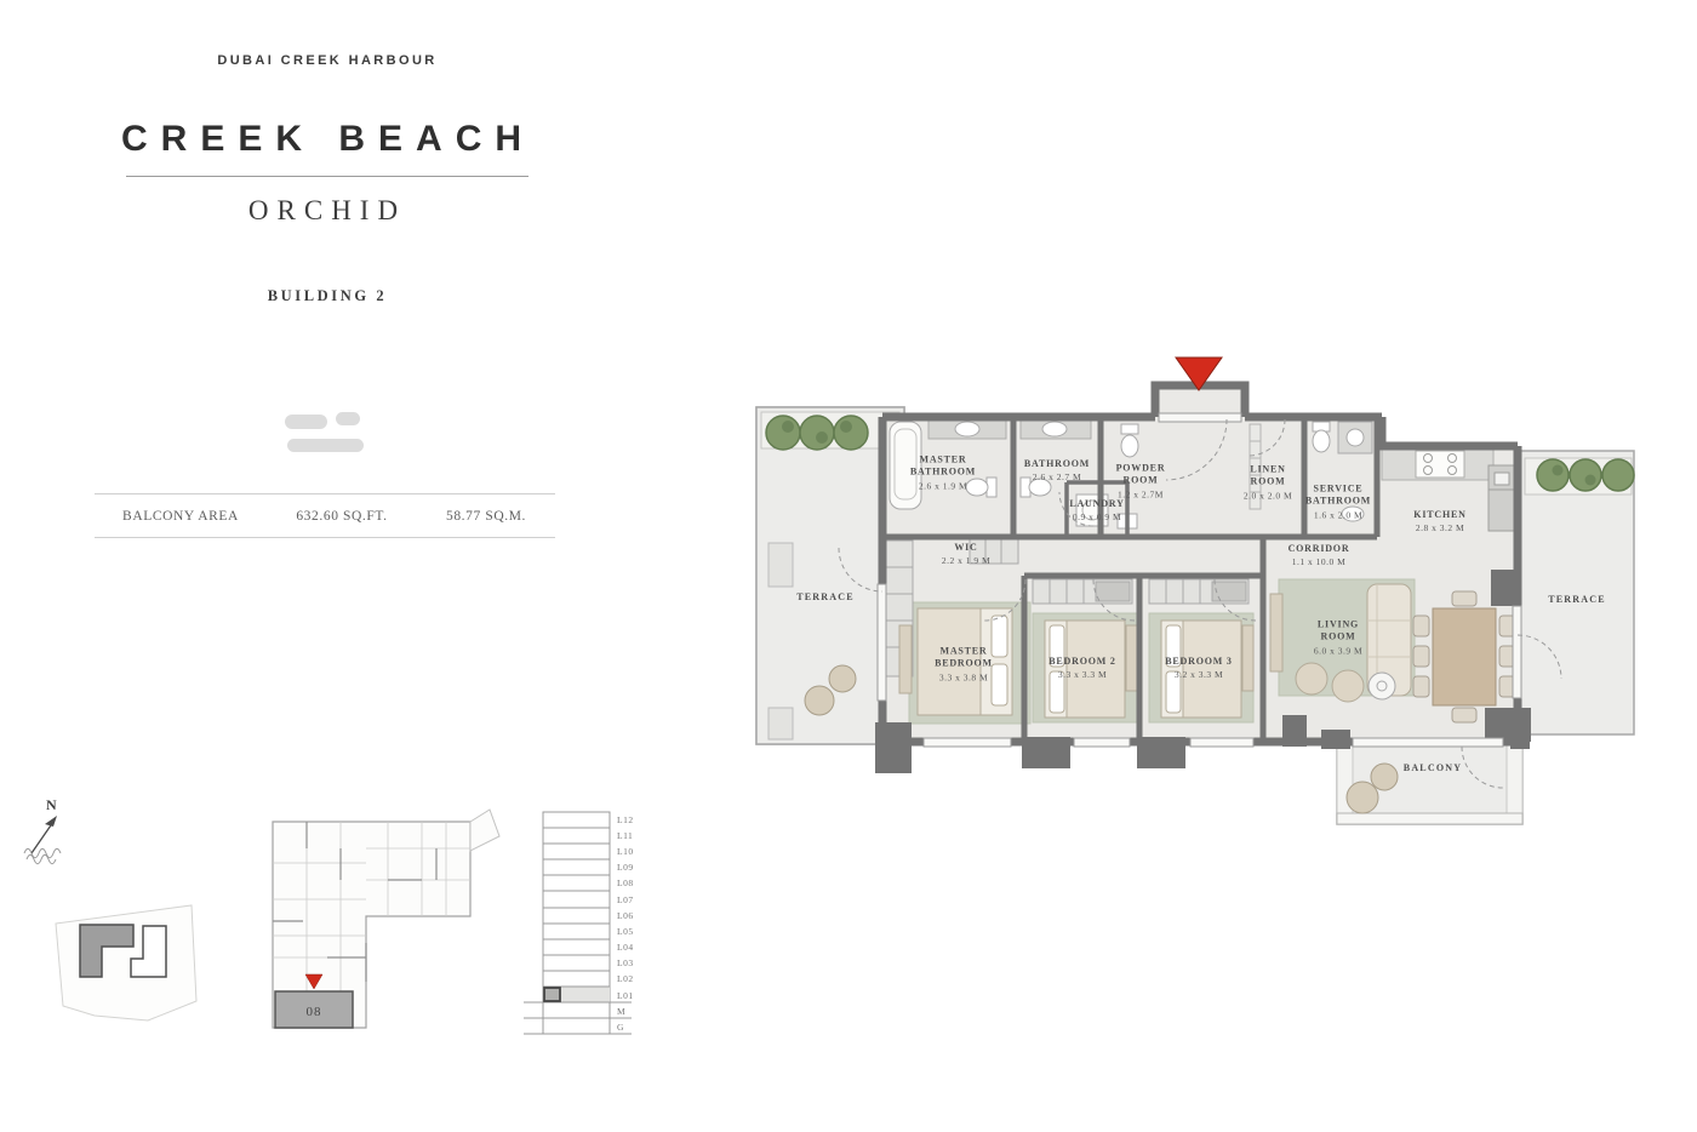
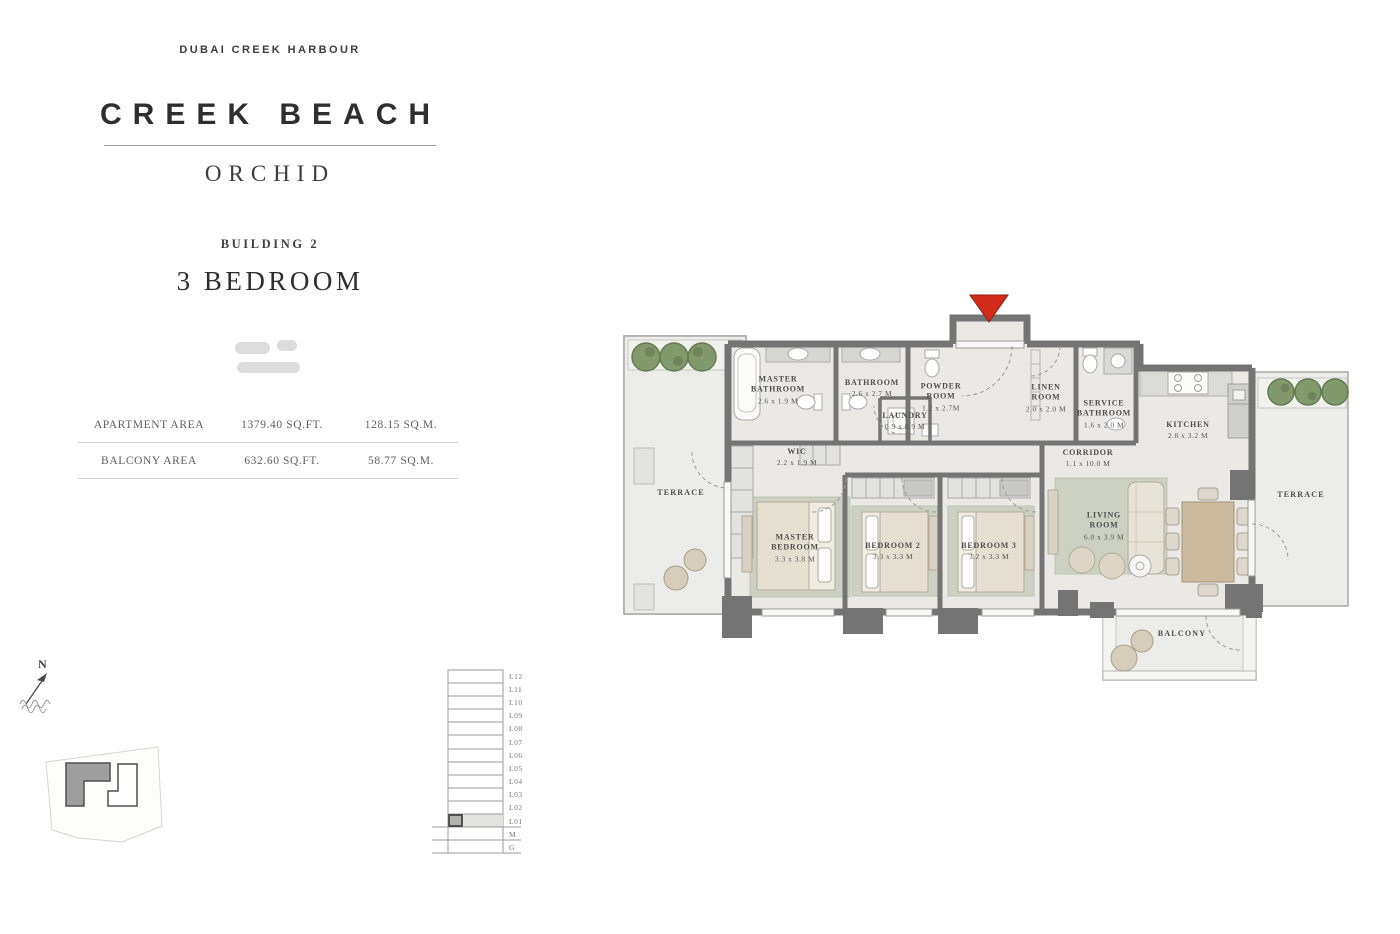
  N
- 08
  L12
  L11
  L10
  L09
  L08
  L07
  L06
  L05
  L04
  L03
  L02
  L01
  M
  G
  DUBAI CREEK HARBOUR
  CREEK BEACH
  ORCHID
  BUILDING 2
+ 3 BEDROOM
+ APARTMENT AREA
+ 1379.40 SQ.FT.
+ 128.15 SQ.M.
  BALCONY AREA
  632.60 SQ.FT.
  58.77 SQ.M.
  MASTER BATHROOM
  2.6 x 1.9 M
  BATHROOM
  2.6 x 2.7 M
  POWDER ROOM
  1.2 x 2.7M
  LAUNDRY
  0.9 x 0.9 M
  LINEN ROOM
  2.0 x 2.0 M
  SERVICE BATHROOM
  1.6 x 2.0 M
  KITCHEN
  2.8 x 3.2 M
  WIC
  2.2 x 1.9 M
  CORRIDOR
  1.1 x 10.0 M
  MASTER BEDROOM
  3.3 x 3.8 M
  BEDROOM 2
  3.3 x 3.3 M
  BEDROOM 3
  3.2 x 3.3 M
  LIVING ROOM
  6.0 x 3.9 M
  TERRACE
  TERRACE
  BALCONY
